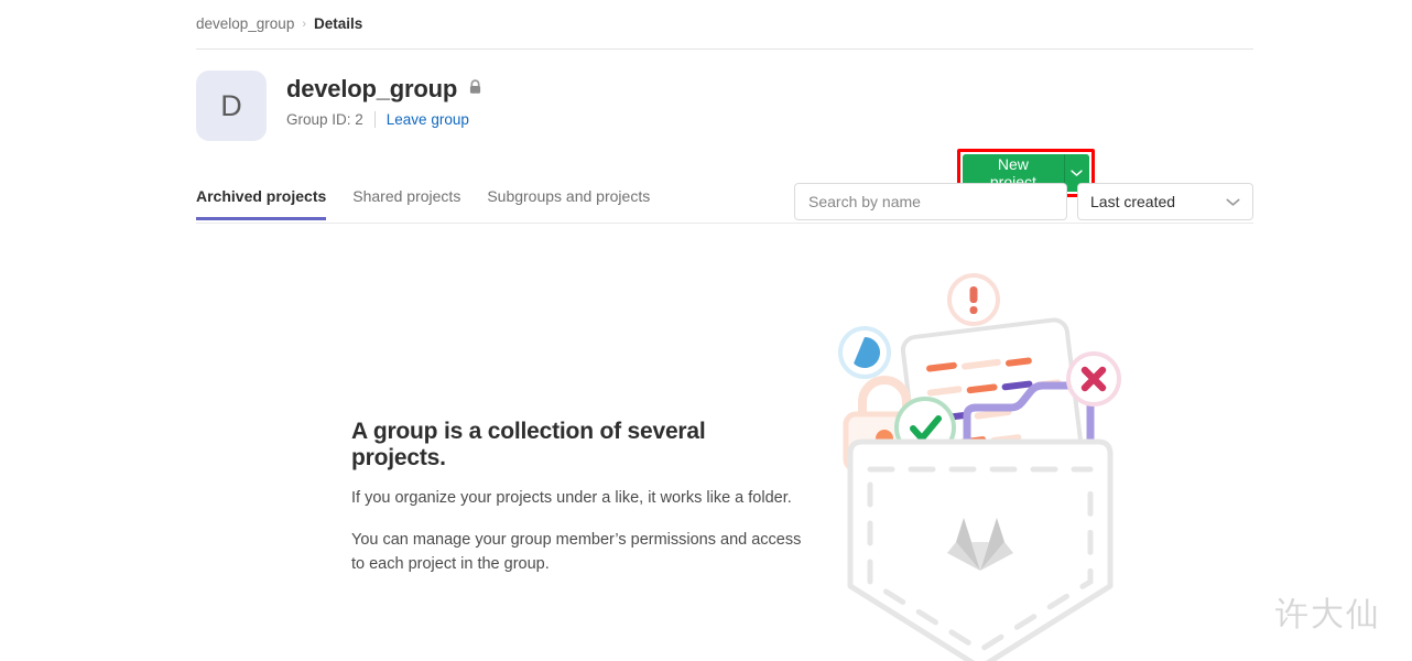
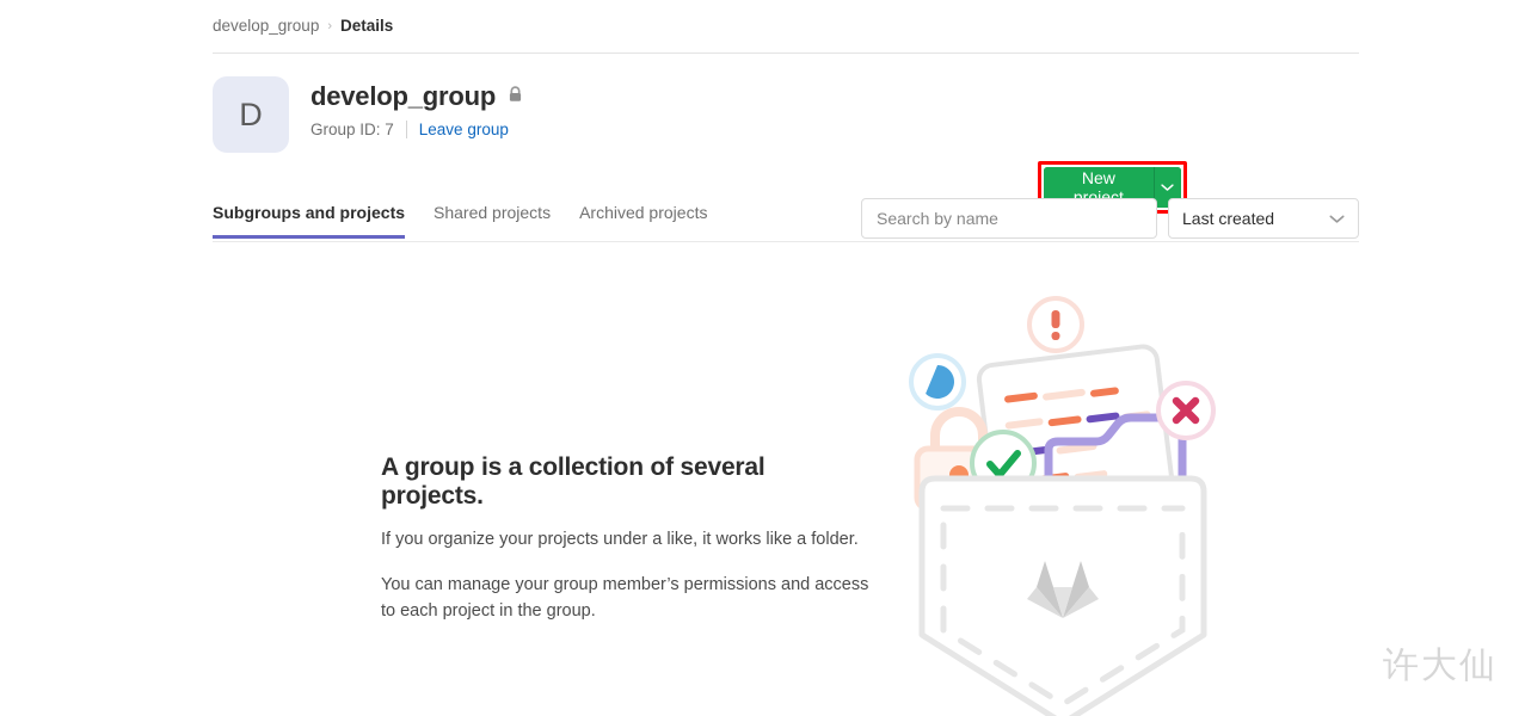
  develop_group
  ›
  Details
  D
  develop_group
- Group ID: 2
+ Group ID: 7
  Leave group
  New project
- Archived projects
+ Subgroups and projects
  Shared projects
- Subgroups and projects
+ Archived projects
  Search by name
  Last created
  A group is a collection of several projects.
  If you organize your projects under a like, it works like a folder.
  You can manage your group member’s permissions and access to each project in the group.
  许大仙
